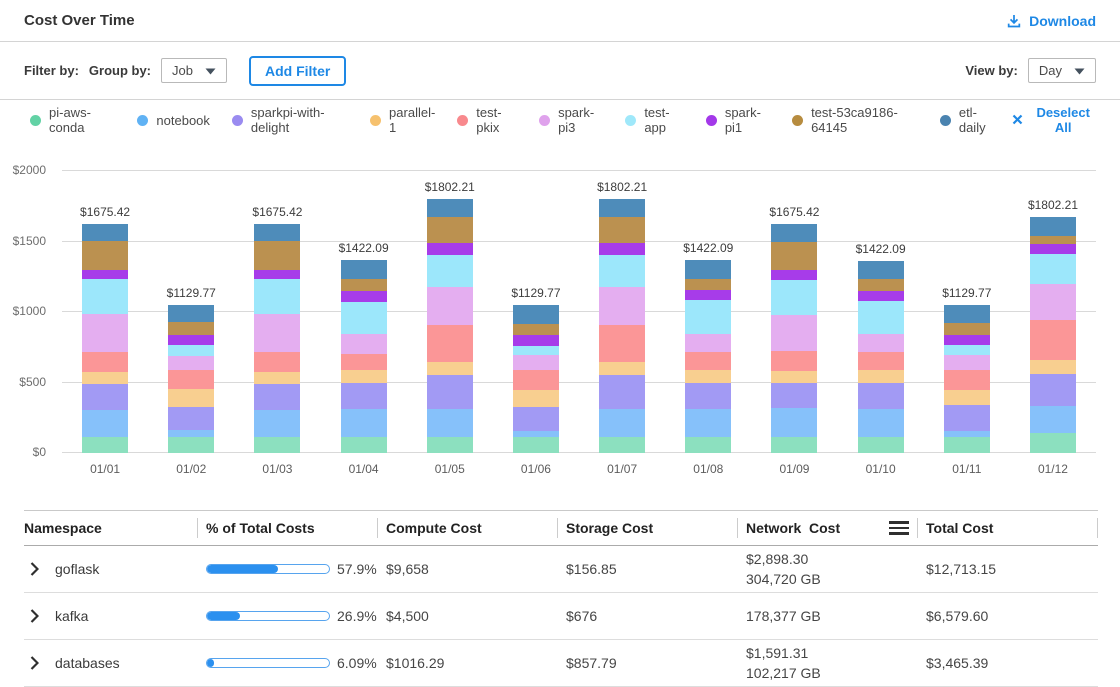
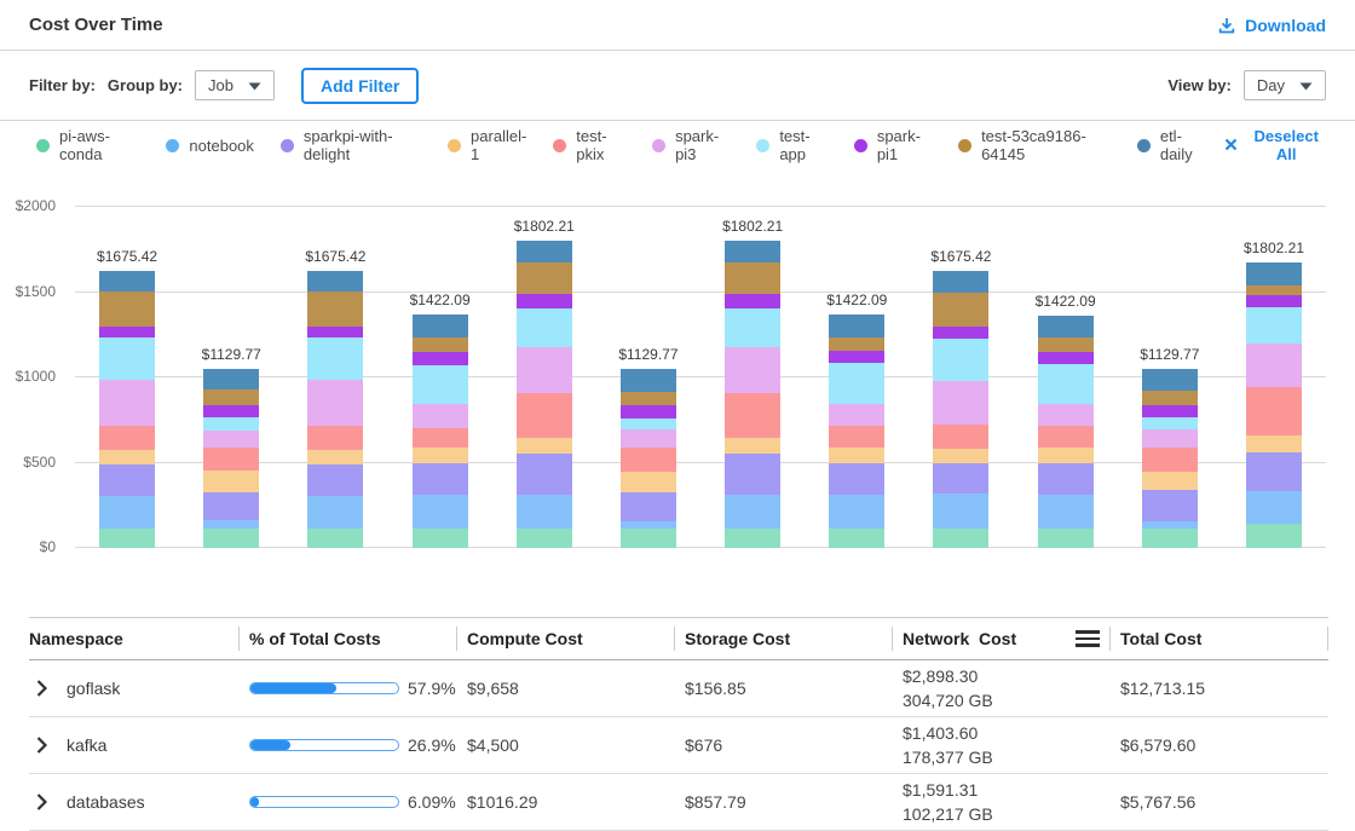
  Cost Over Time
  Download
  Filter by:
  Group by:
  Job
  Add Filter
  View by:
  Day
  pi-aws-conda
  notebook
  sparkpi-with-delight
  parallel-1
  test-pkix
  spark-pi3
  test-app
  spark-pi1
  test-53ca9186-64145
  etl-daily
  Deselect All
  $2000
  $1500
  $1000
  $500
  $0
  $1675.42
  $1129.77
  $1675.42
  $1422.09
  $1802.21
  $1129.77
  $1802.21
  $1422.09
  $1675.42
  $1422.09
  $1129.77
  $1802.21
- 01/01
- 01/02
- 01/03
- 01/04
- 01/05
- 01/06
- 01/07
- 01/08
- 01/09
- 01/10
- 01/11
- 01/12
  Namespace
  % of Total Costs
  Compute Cost
  Storage Cost
  Network Cost
  Total Cost
  goflask
  57.9%
  $9,658
  $156.85
  $2,898.30
  304,720 GB
  $12,713.15
  kafka
  26.9%
  $4,500
  $676
+ $1,403.60
  178,377 GB
  $6,579.60
  databases
  6.09%
  $1016.29
  $857.79
  $1,591.31
  102,217 GB
- $3,465.39
+ $5,767.56
